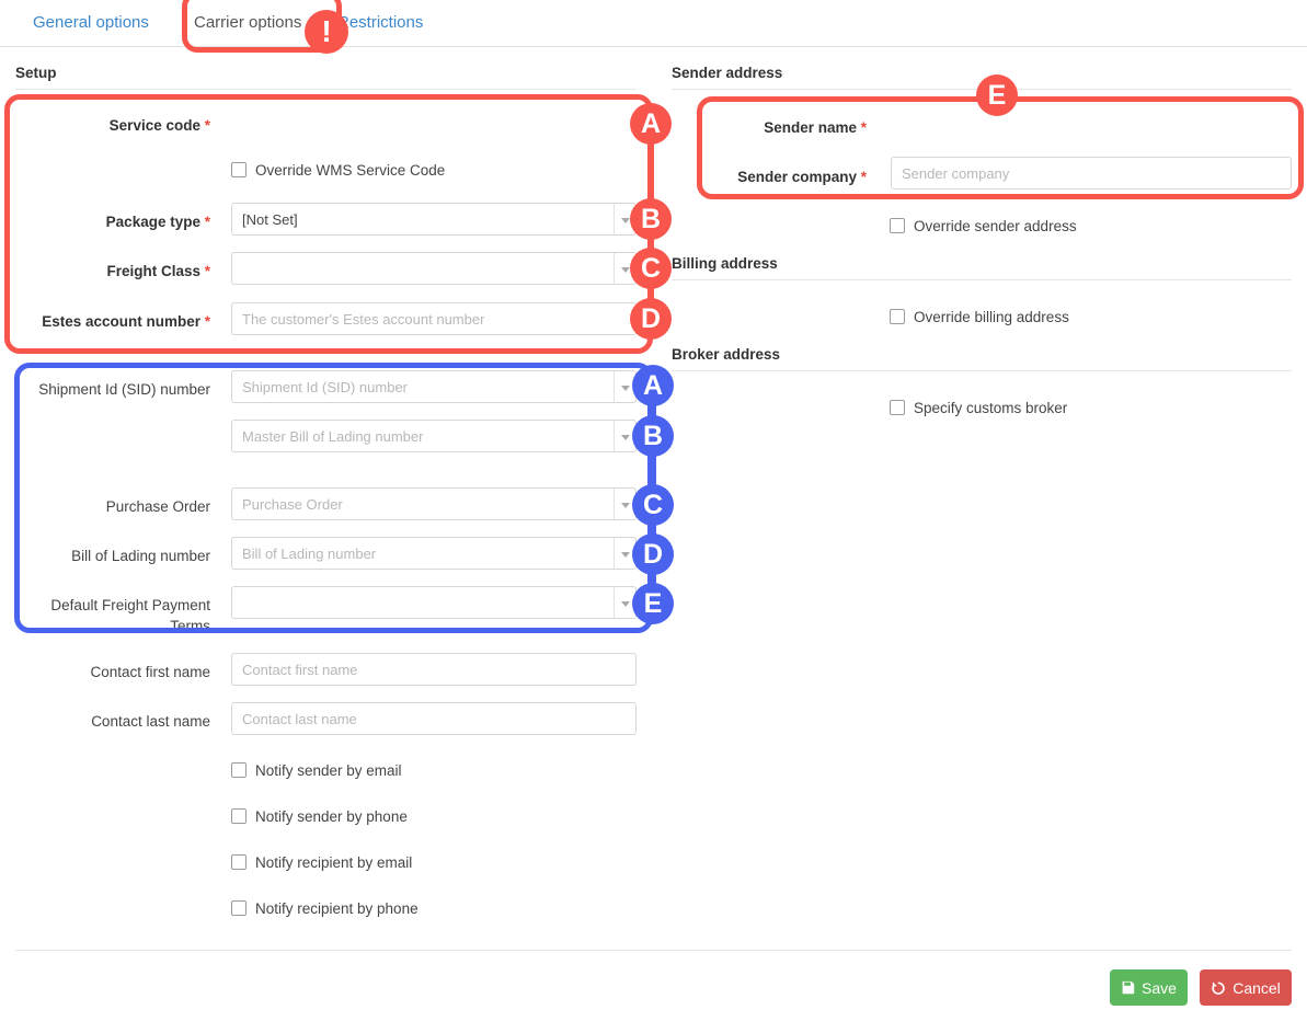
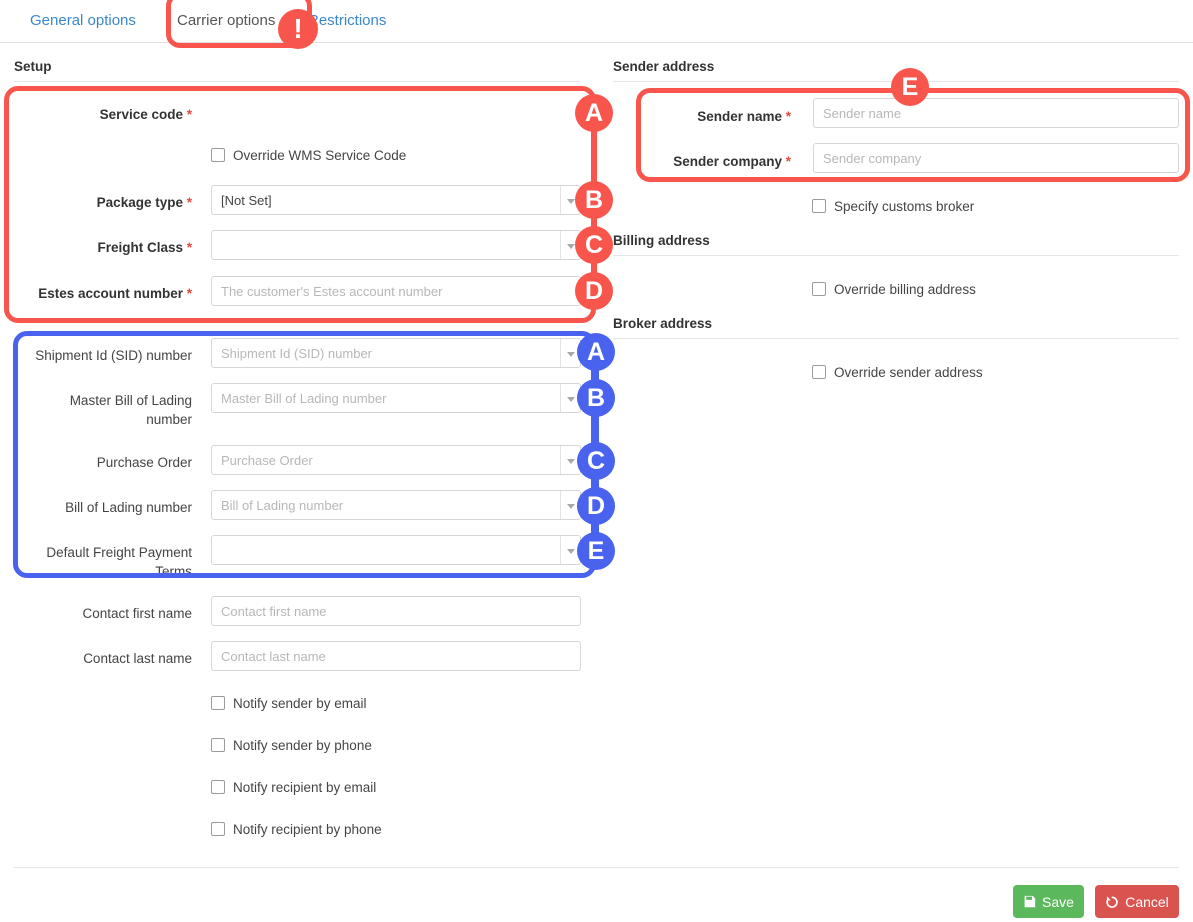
  General options
  Carrier options
  estrictions
  Setup
  Sender address
  Billing address
  Broker address
  Service code *
  Override WMS Service Code
  Package type *
  [Not Set]
  Freight Class *
  Estes account number *
  The customer's Estes account number
  Shipment Id (SID) number
  Shipment Id (SID) number
+ Master Bill of Lading
+ number
  Master Bill of Lading number
  Purchase Order
  Purchase Order
  Bill of Lading number
  Bill of Lading number
  Default Freight Payment
  Terms
  Contact first name
  Contact first name
  Contact last name
  Contact last name
  Notify sender by email
  Notify sender by phone
  Notify recipient by email
  Notify recipient by phone
  Sender name *
+ Sender name
  Sender company *
  Sender company
- Override sender address
+ Specify customs broker
  Override billing address
- Specify customs broker
+ Override sender address
  Save
  Cancel
  !
  A
  B
  C
  D
  E
  A
  B
  C
  D
  E
